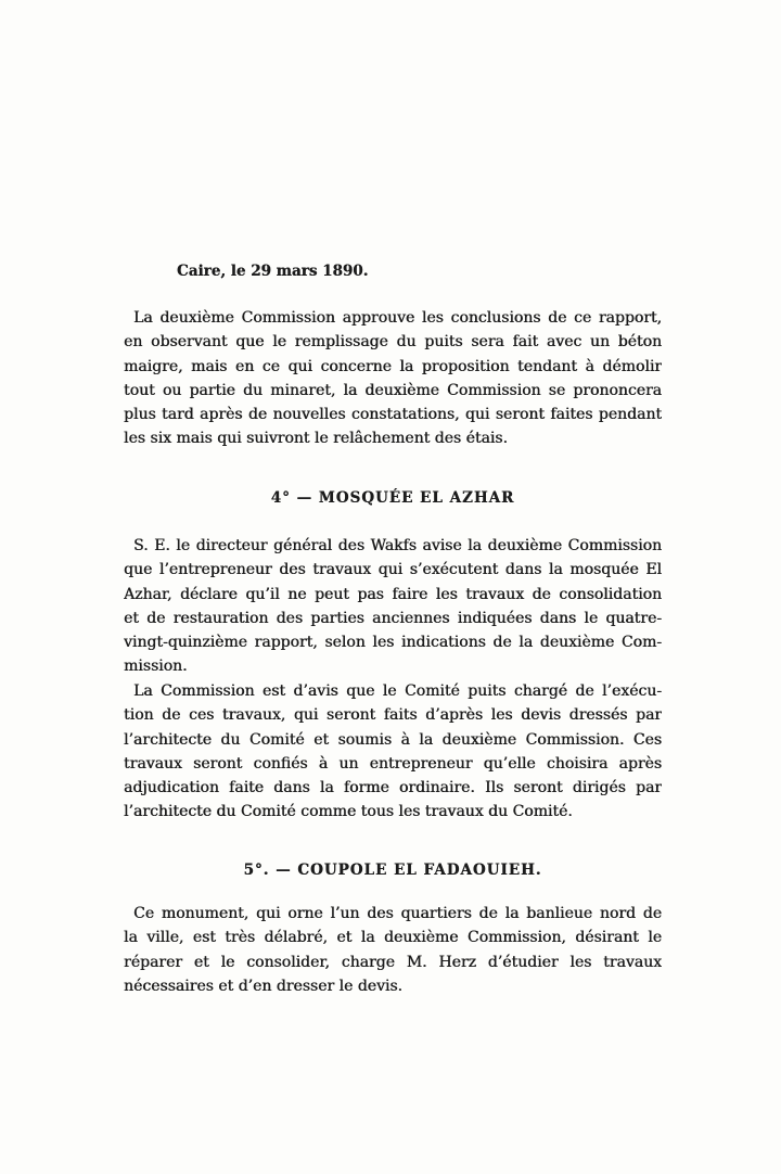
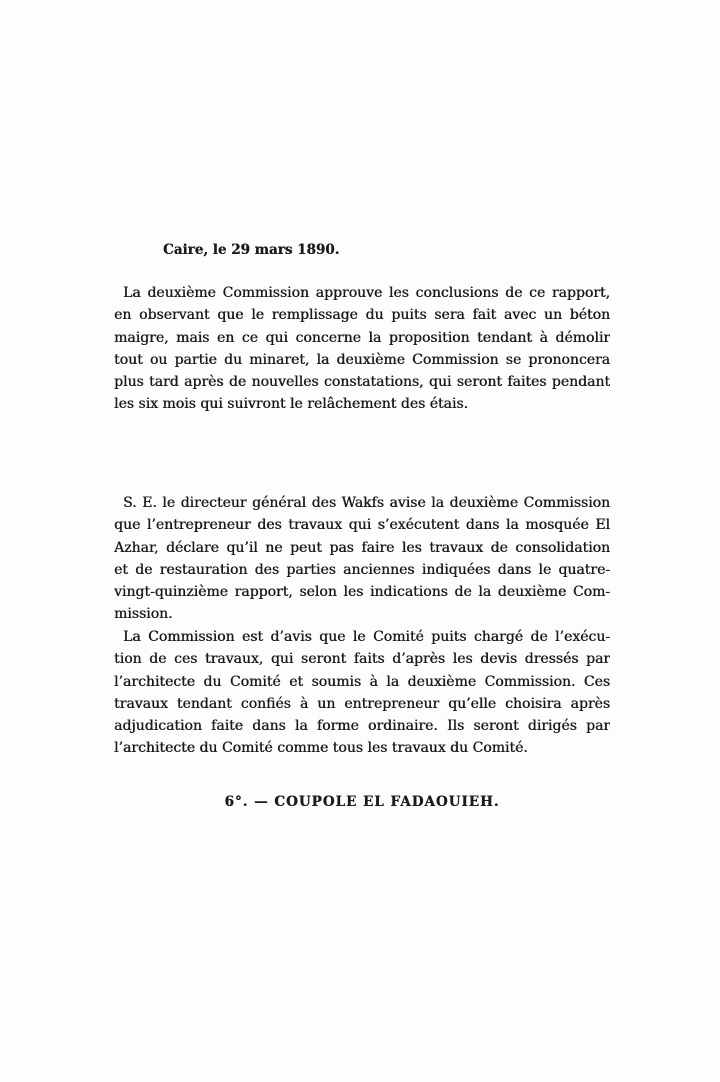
  Caire, le 29 mars 1890.
  La deuxième Commission approuve les conclusions de ce rapport,
  en observant que le remplissage du puits sera fait avec un béton
  maigre, mais en ce qui concerne la proposition tendant à démolir
  tout ou partie du minaret, la deuxième Commission se prononcera
  plus tard après de nouvelles constatations, qui seront faites pendant
- les six mais qui suivront le relâchement des étais.
+ les six mois qui suivront le relâchement des étais.
- 4° — MOSQUÉE EL AZHAR
  S. E. le directeur général des Wakfs avise la deuxième Commission
  que l’entrepreneur des travaux qui s’exécutent dans la mosquée El
  Azhar, déclare qu’il ne peut pas faire les travaux de consolidation
  et de restauration des parties anciennes indiquées dans le quatre-
  vingt-quinzième rapport, selon les indications de la deuxième Com-
  mission.
  La Commission est d’avis que le Comité puits chargé de l’exécu-
  tion de ces travaux, qui seront faits d’après les devis dressés par
  l’architecte du Comité et soumis à la deuxième Commission. Ces
- travaux seront confiés à un entrepreneur qu’elle choisira après
+ travaux tendant confiés à un entrepreneur qu’elle choisira après
  adjudication faite dans la forme ordinaire. Ils seront dirigés par
  l’architecte du Comité comme tous les travaux du Comité.
- 5°. — COUPOLE EL FADAOUIEH.
+ 6°. — COUPOLE EL FADAOUIEH.
- Ce monument, qui orne l’un des quartiers de la banlieue nord de
- la ville, est très délabré, et la deuxième Commission, désirant le
- réparer et le consolider, charge M. Herz d’étudier les travaux
- nécessaires et d’en dresser le devis.
